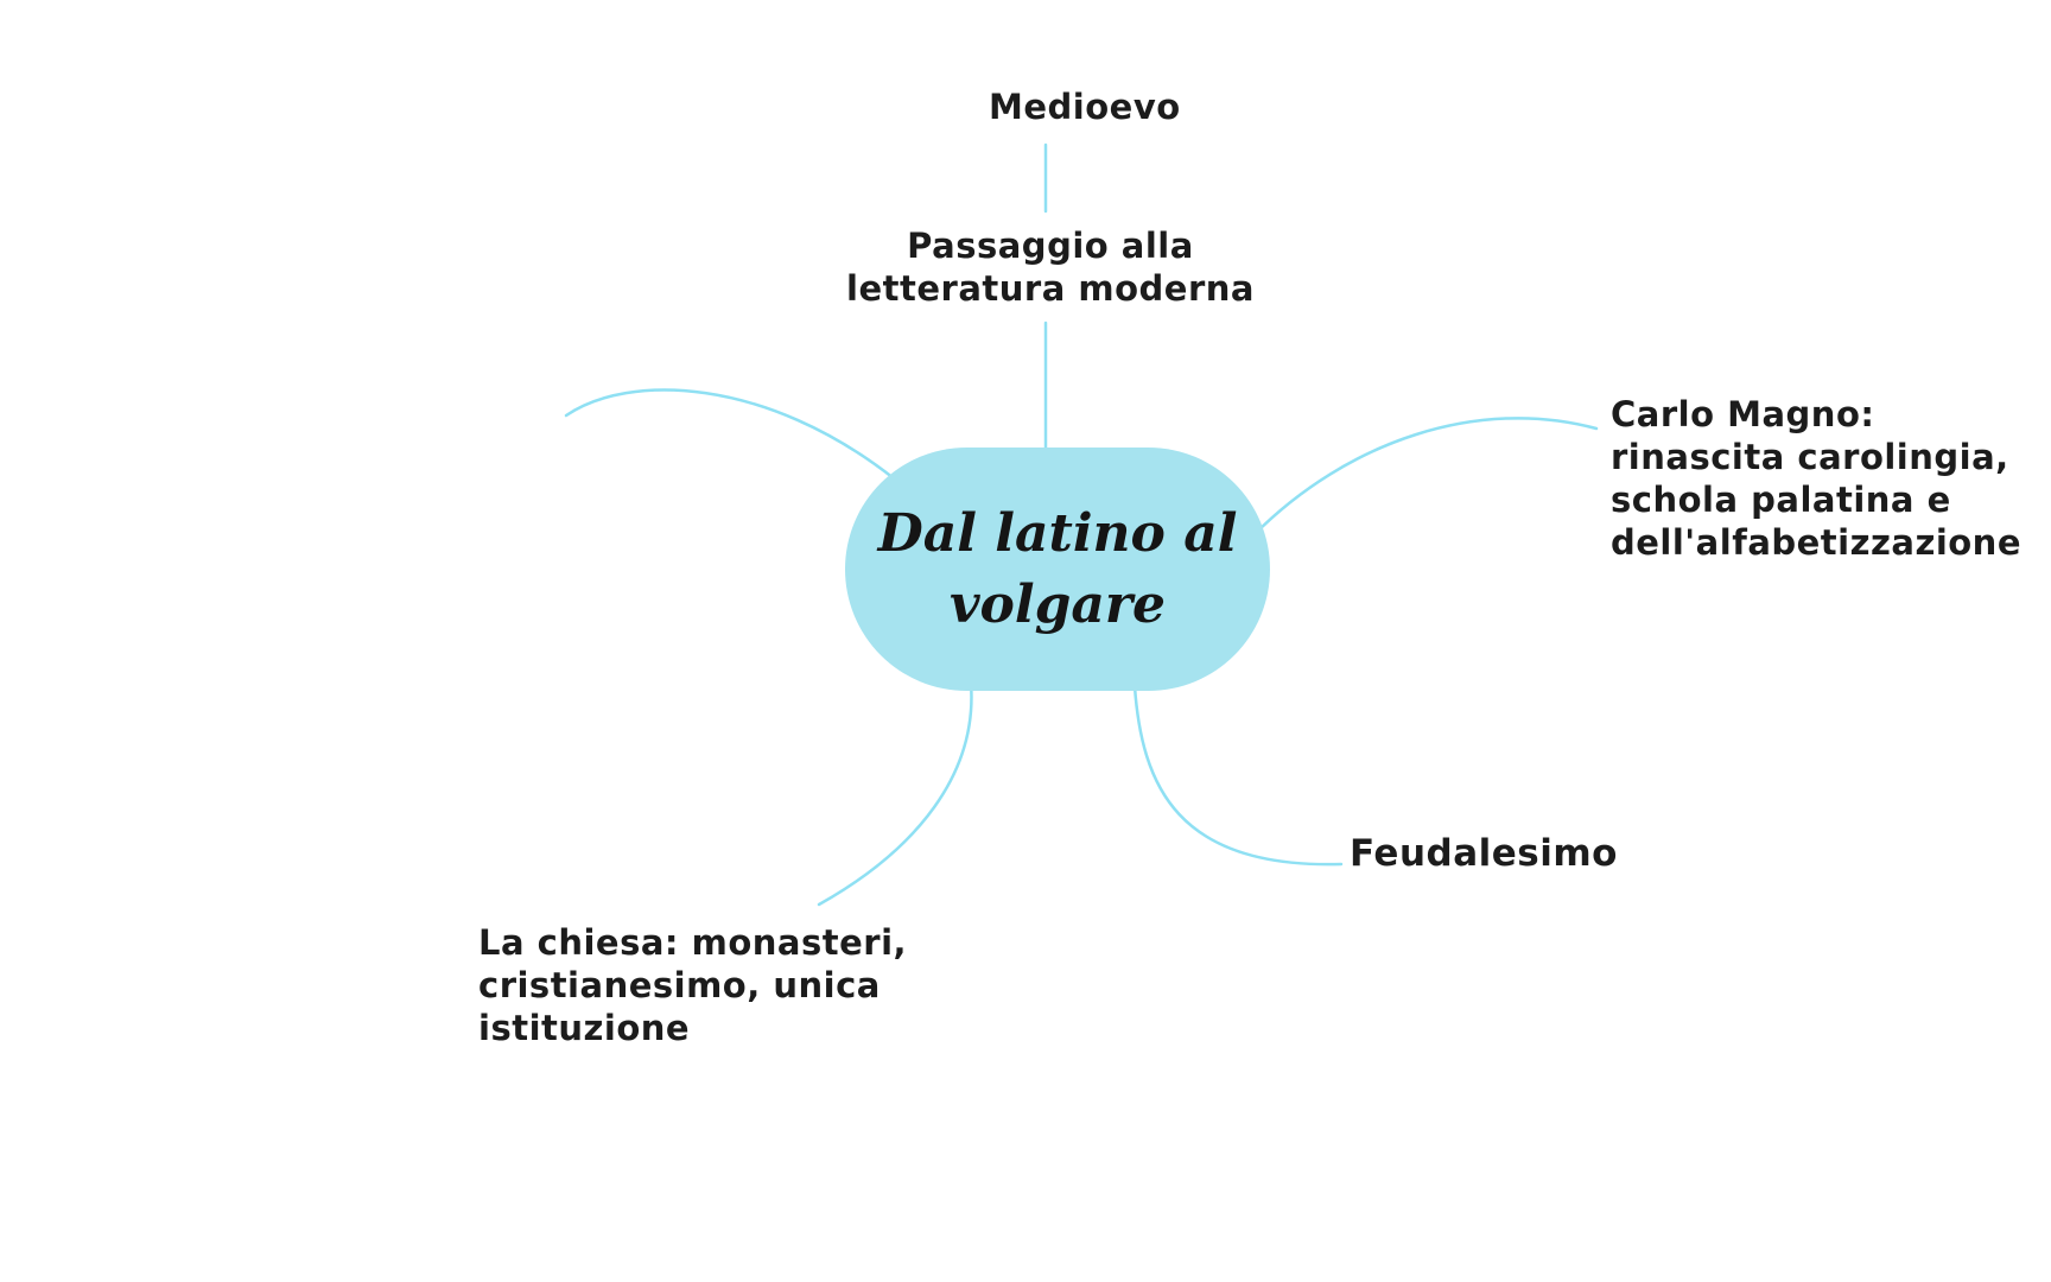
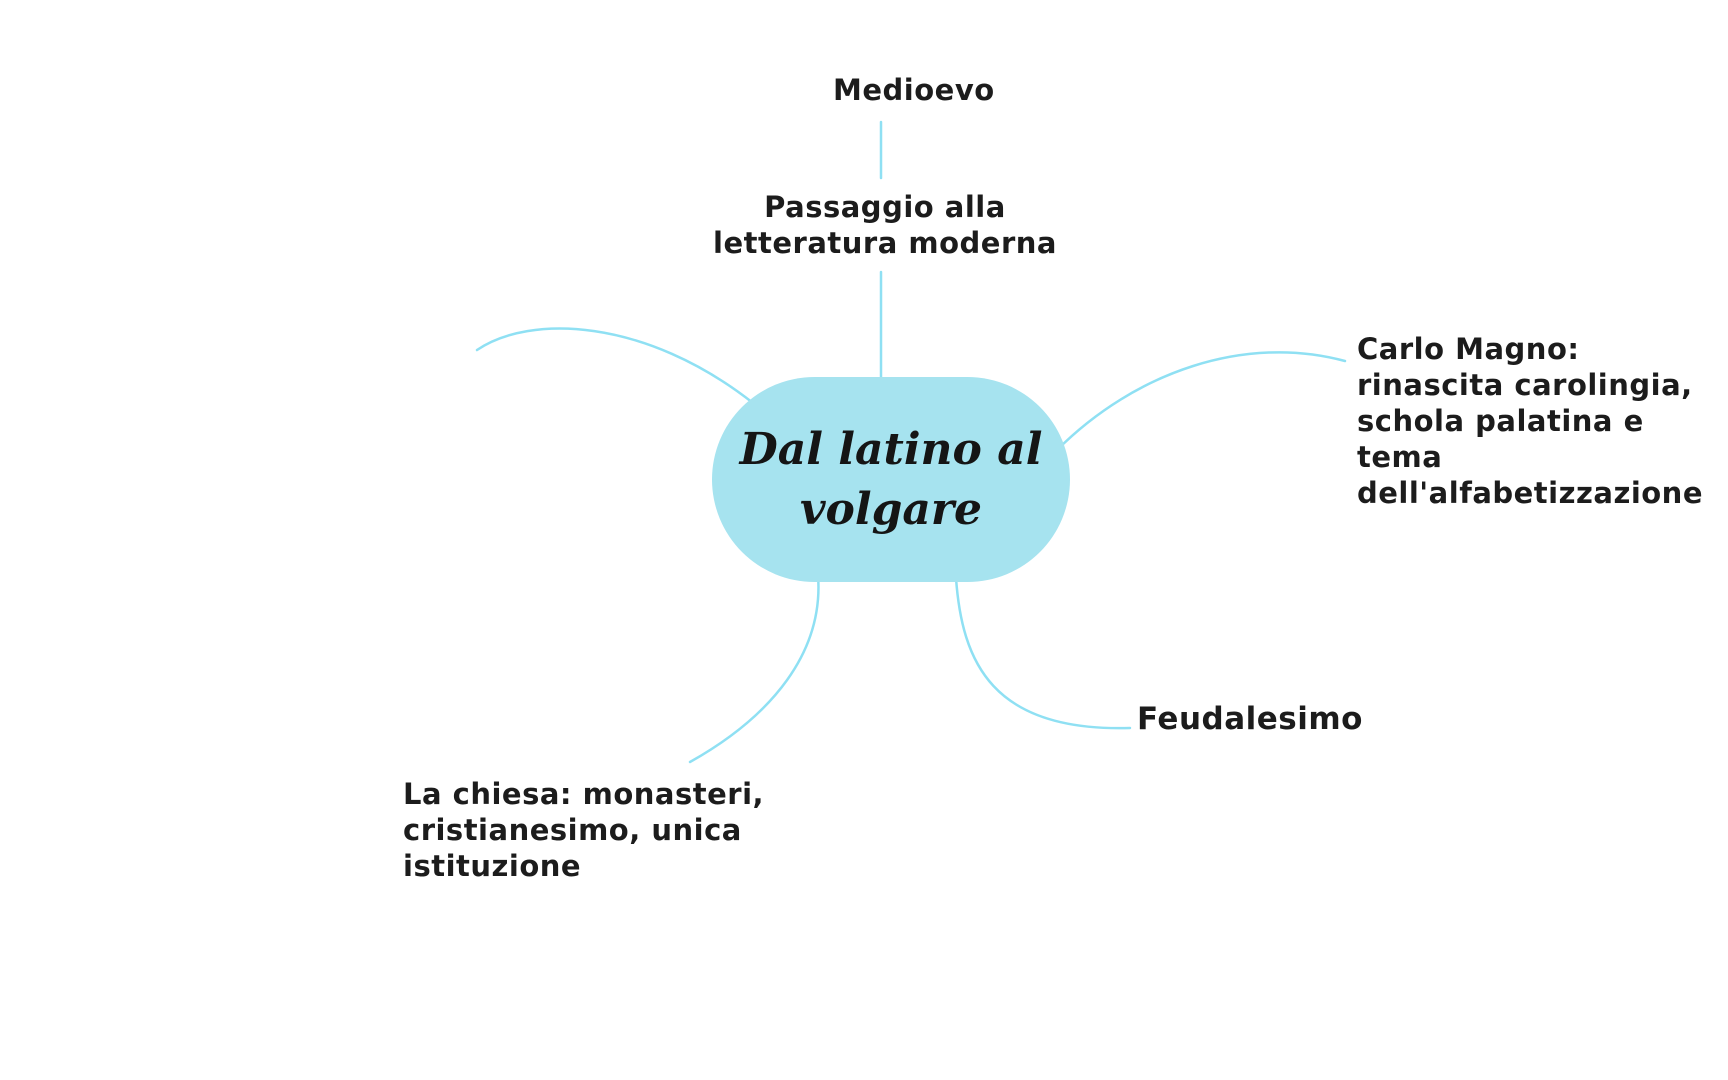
  Dal latino al
  volgare
  Medioevo
  Passaggio alla
  letteratura moderna
  Carlo Magno:
  rinascita carolingia,
  schola palatina e
+ tema
  dell'alfabetizzazione
  La chiesa: monasteri,
  cristianesimo, unica
  istituzione
  Feudalesimo
